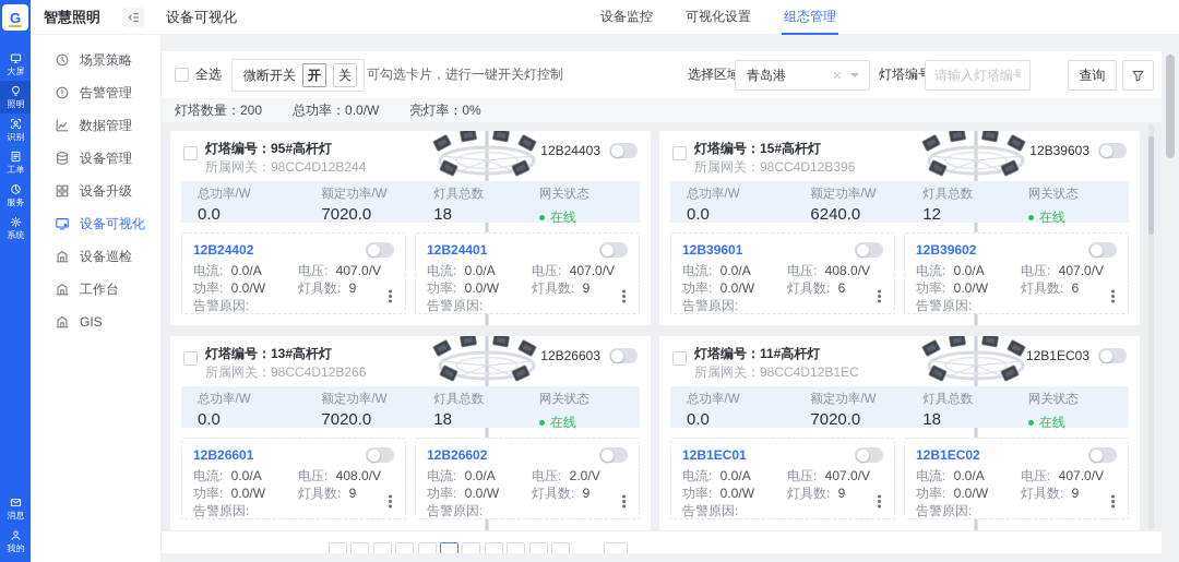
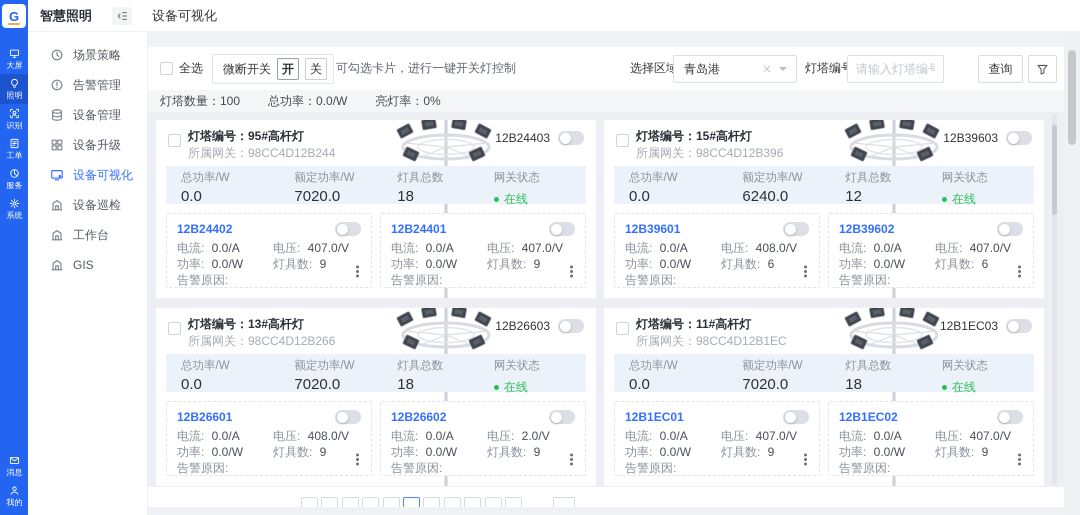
  G
  大屏
  照明
  识别
  工单
  服务
  系统
  消息
  我的
  智慧照明
  设备可视化
- 设备监控
- 可视化设置
- 组态管理
  场景策略
  告警管理
- 数据管理
  设备管理
  设备升级
  设备可视化
  设备巡检
  工作台
  GIS
  全选
  微断开关
  开
  关
  可勾选卡片，进行一键开关灯控制
  选择区域
  青岛港
  灯塔编
  请输入灯塔编号
  查询
- 灯塔数量：200
+ 灯塔数量：100
  总功率：0.0/W
  亮灯率：0%
  灯塔编号：95#高杆灯
  所属网关：98CC4D12B244
  12B24403
  总功率/W
  0.0
  额定功率/W
  7020.0
  灯具总数
  18
  网关状态
  在线
  12B24402
  电流: 0.0/A
  电压: 407.0/V
  功率: 0.0/W
  灯具数: 9
  告警原因:
  12B24401
  电流: 0.0/A
  电压: 407.0/V
  功率: 0.0/W
  灯具数: 9
  告警原因:
  灯塔编号：15#高杆灯
  所属网关：98CC4D12B396
  12B39603
  总功率/W
  0.0
  额定功率/W
  6240.0
  灯具总数
  12
  网关状态
  在线
  12B39601
  电流: 0.0/A
  电压: 408.0/V
  功率: 0.0/W
  灯具数: 6
  告警原因:
  12B39602
  电流: 0.0/A
  电压: 407.0/V
  功率: 0.0/W
  灯具数: 6
  告警原因:
  灯塔编号：13#高杆灯
  所属网关：98CC4D12B266
  12B26603
  总功率/W
  0.0
  额定功率/W
  7020.0
  灯具总数
  18
  网关状态
  在线
  12B26601
  电流: 0.0/A
  电压: 408.0/V
  功率: 0.0/W
  灯具数: 9
  告警原因:
  12B26602
  电流: 0.0/A
  电压: 2.0/V
  功率: 0.0/W
  灯具数: 9
  告警原因:
  灯塔编号：11#高杆灯
  所属网关：98CC4D12B1EC
  12B1EC03
  总功率/W
  0.0
  额定功率/W
  7020.0
  灯具总数
  18
  网关状态
  在线
  12B1EC01
  电流: 0.0/A
  电压: 407.0/V
  功率: 0.0/W
  灯具数: 9
  告警原因:
  12B1EC02
  电流: 0.0/A
  电压: 407.0/V
  功率: 0.0/W
  灯具数: 9
  告警原因:
